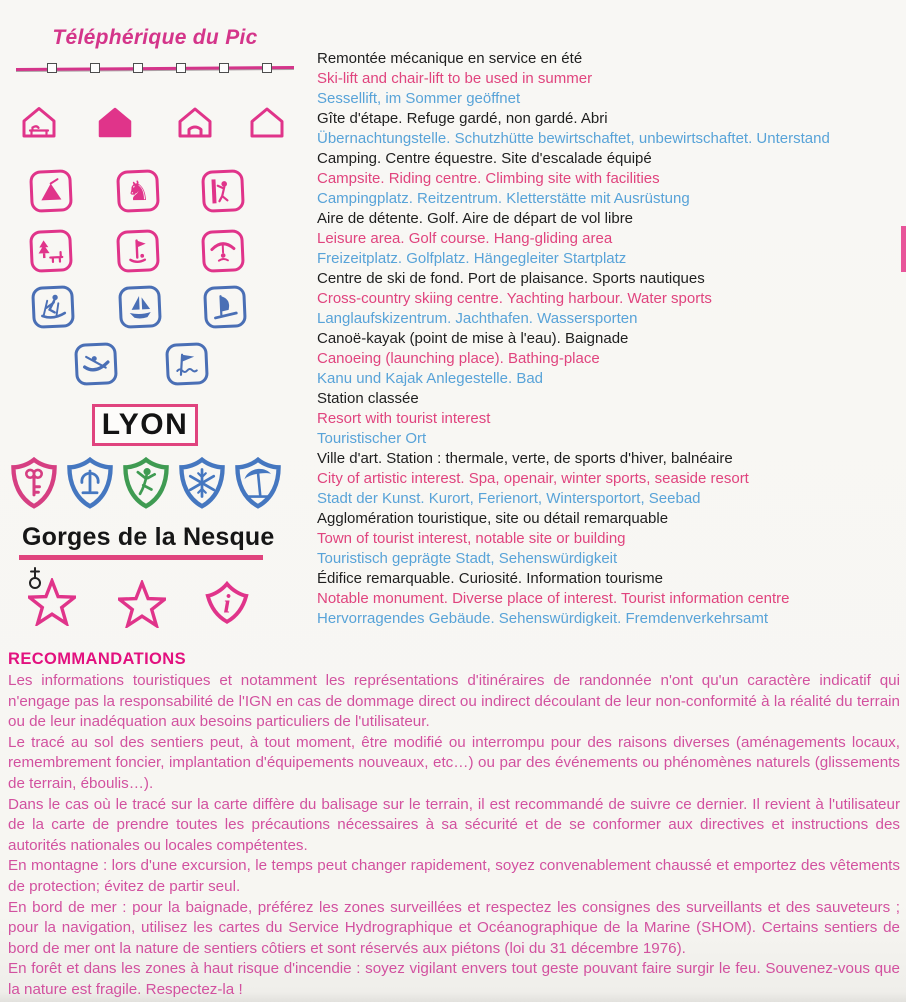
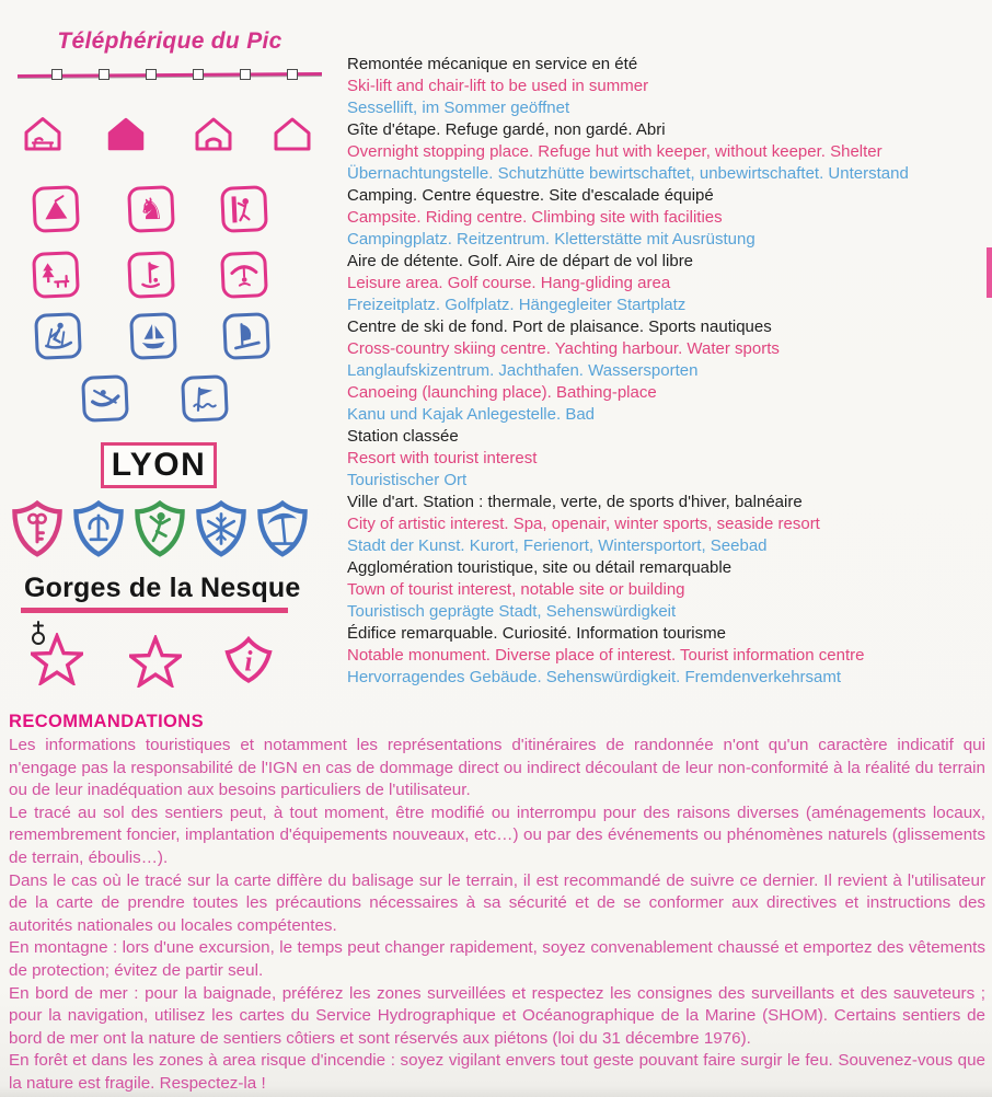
  Téléphérique du Pic
  LYON
  Gorges de la Nesque
  i
  Remontée mécanique en service en été
  Ski-lift and chair-lift to be used in summer
  Sessellift, im Sommer geöffnet
  Gîte d'étape. Refuge gardé, non gardé. Abri
+ Overnight stopping place. Refuge hut with keeper, without keeper. Shelter
  Übernachtungstelle. Schutzhütte bewirtschaftet, unbewirtschaftet. Unterstand
  Camping. Centre équestre. Site d'escalade équipé
  Campsite. Riding centre. Climbing site with facilities
  Campingplatz. Reitzentrum. Kletterstätte mit Ausrüstung
  Aire de détente. Golf. Aire de départ de vol libre
  Leisure area. Golf course. Hang-gliding area
  Freizeitplatz. Golfplatz. Hängegleiter Startplatz
  Centre de ski de fond. Port de plaisance. Sports nautiques
  Cross-country skiing centre. Yachting harbour. Water sports
  Langlaufskizentrum. Jachthafen. Wassersporten
- Canoë-kayak (point de mise à l'eau). Baignade
  Canoeing (launching place). Bathing-place
  Kanu und Kajak Anlegestelle. Bad
  Station classée
  Resort with tourist interest
  Touristischer Ort
  Ville d'art. Station : thermale, verte, de sports d'hiver, balnéaire
  City of artistic interest. Spa, openair, winter sports, seaside resort
  Stadt der Kunst. Kurort, Ferienort, Wintersportort, Seebad
  Agglomération touristique, site ou détail remarquable
  Town of tourist interest, notable site or building
  Touristisch geprägte Stadt, Sehenswürdigkeit
  Édifice remarquable. Curiosité. Information tourisme
  Notable monument. Diverse place of interest. Tourist information centre
  Hervorragendes Gebäude. Sehenswürdigkeit. Fremdenverkehrsamt
  RECOMMANDATIONS
  Les informations touristiques et notamment les représentations d'itinéraires de randonnée n'ont qu'un caractère indicatif qui n'engage pas la responsabilité de l'IGN en cas de dommage direct ou indirect découlant de leur non-conformité à la réalité du terrain ou de leur inadéquation aux besoins particuliers de l'utilisateur.
  Le tracé au sol des sentiers peut, à tout moment, être modifié ou interrompu pour des raisons diverses (aménagements locaux, remembrement foncier, implantation d'équipements nouveaux, etc…) ou par des événements ou phénomènes naturels (glissements de terrain, éboulis…).
  Dans le cas où le tracé sur la carte diffère du balisage sur le terrain, il est recommandé de suivre ce dernier. Il revient à l'utilisateur de la carte de prendre toutes les précautions nécessaires à sa sécurité et de se conformer aux directives et instructions des autorités nationales ou locales compétentes.
  En montagne : lors d'une excursion, le temps peut changer rapidement, soyez convenablement chaussé et emportez des vêtements de protection; évitez de partir seul.
  En bord de mer : pour la baignade, préférez les zones surveillées et respectez les consignes des surveillants et des sauveteurs ; pour la navigation, utilisez les cartes du Service Hydrographique et Océanographique de la Marine (SHOM). Certains sentiers de bord de mer ont la nature de sentiers côtiers et sont réservés aux piétons (loi du 31 décembre 1976).
- En forêt et dans les zones à haut risque d'incendie : soyez vigilant envers tout geste pouvant faire surgir le feu. Souvenez-vous que la nature est fragile. Respectez-la !
+ En forêt et dans les zones à area risque d'incendie : soyez vigilant envers tout geste pouvant faire surgir le feu. Souvenez-vous que la nature est fragile. Respectez-la !
